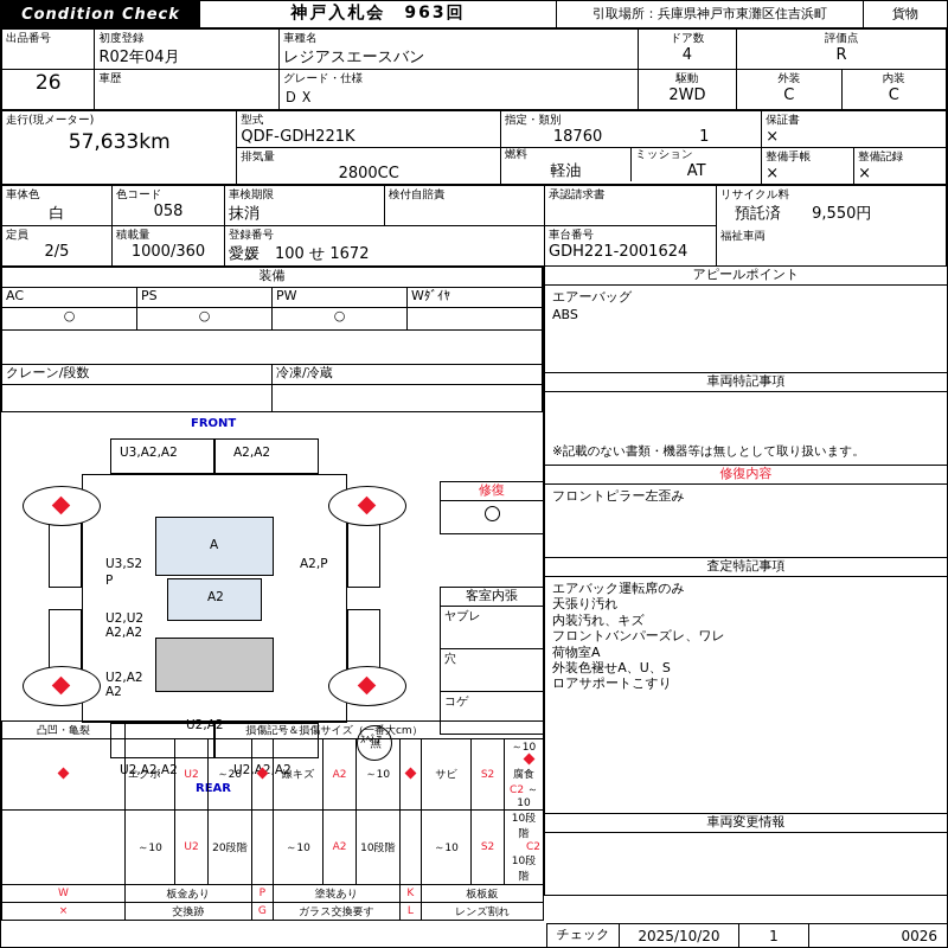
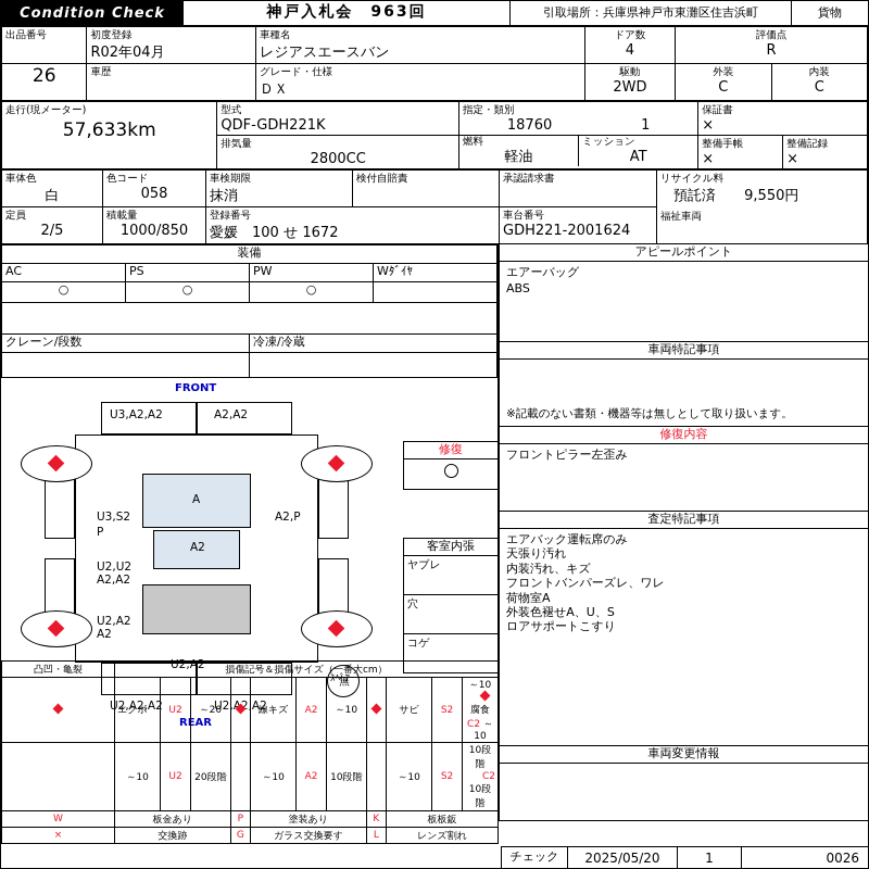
  Condition Check
  神戸入札会 963回
  引取場所：兵庫県神戸市東灘区住吉浜町
  貨物
  出品番号	初度登録 R02年04月	車種名 レジアスエースバン	ドア数 4	評価点 R
  26	車歴	グレード・仕様 ＤＸ	駆動 2WD	外装 C	内装 C
  走行(現メーター) 57,633km	型式 QDF-GDH221K	指定・類別 18760 1	保証書 ×
  排気量 2800CC
  燃料 軽油	ミッション AT
  		整備手帳 ×	整備記録 ×
  車体色 白	色コード 058	車検期限 抹消	検付自賠責	承認請求書	リサイクル料 預託済 9,550円 福祉車両
- 定員 2/5	積載量 1000/360	登録番号 愛媛 100 せ 1672	車台番号 GDH221-2001624
+ 定員 2/5	積載量 1000/850	登録番号 愛媛 100 せ 1672	車台番号 GDH221-2001624
  装備
  AC	PS	PW	Wﾀﾞｲﾔ
  ○	○	○
  クレーン/段数	冷凍/冷蔵
  FRONT
  ｽﾍﾟｱ
  無
  U3,A2,A2
  A2,A2
  U3,S2
  P
  A
  A2,P
  A2
  U2,U2
  A2,A2
  U2,A2
  A2
  U2,A2
  U2,A2,A2
  U2,2,A2
  REAR
  アピールポイント
  エアーバッグ
  ABS
  車両特記事項
  ※記載のない書類・機器等は無しとして取り扱います。
  修復内容
  フロントピラー左歪み
  査定特記事項
  エアバック運転席のみ
  天張り汚れ
  内装汚れ、キズ
  フロントバンパーズレ、ワレ
  荷物室A
  外装色褪せA、U、S
  ロアサポートこすり
  車両変更情報
  修復
  客室内張
  ヤブレ
  穴
  コゲ
  凸凹・亀裂	損傷記号＆損傷サイズ（一番大cm）
  	エクボ	U2	～20		線キズ	A2	～10		サビ	S2	～10 腐食 C2 ～10
  	～10	U2	20段階		～10	A2	10段階		～10	S2	10段階 C2 10段階
  W	板金あり	P	塗装あり	K	板板鈑
  ×	交換跡	G	ガラス交換要す	L	レンズ割れ
  チェック
- 2025/10/20
+ 2025/05/20
  1
  0026
